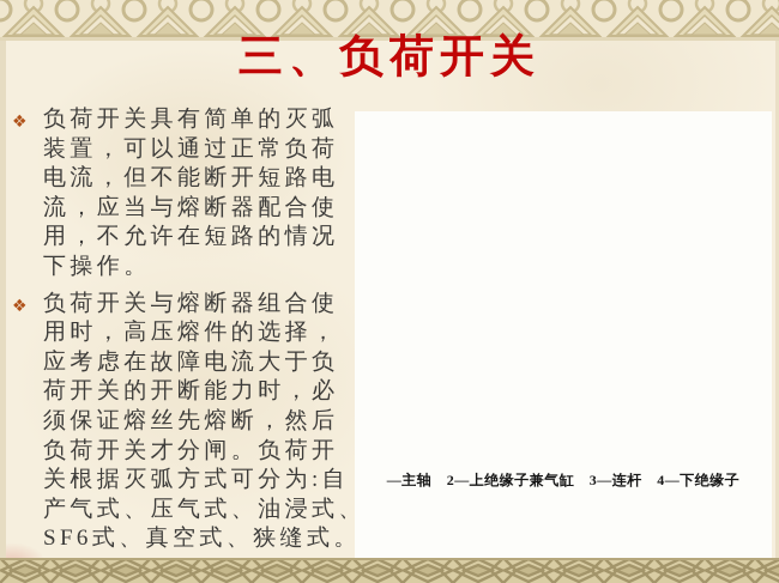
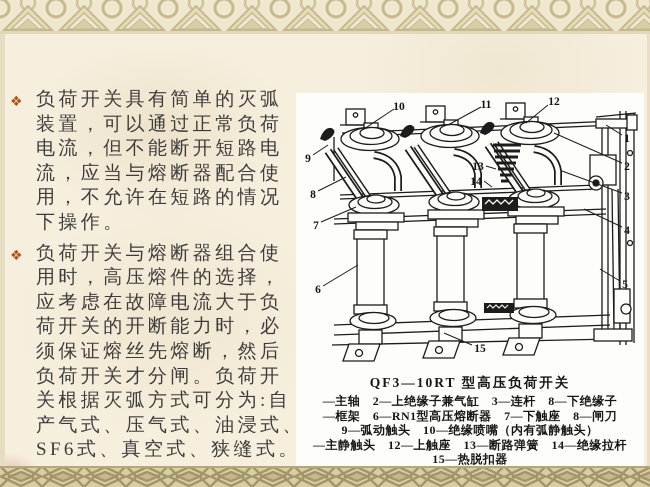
- 三、负荷开关
  ❖
  负荷开关具有简单的灭弧
  装置，可以通过正常负荷
  电流，但不能断开短路电
  流，应当与熔断器配合使
  用，不允许在短路的情况
  下操作。
  ❖
  负荷开关与熔断器组合使
  用时，高压熔件的选择，
  应考虑在故障电流大于负
  荷开关的开断能力时，必
  须保证熔丝先熔断，然后
  负荷开关才分闸。负荷开
  关根据灭弧方式可分为:自
  产气式、压气式、油浸式、
  SF6式、真空式、狭缝式。
+ 10
+ 11
+ 12
+ 1
+ 2
+ 3
+ 4
+ 5
+ 9
+ 8
+ 7
+ 6
+ 13
+ 14
+ 15
+ QF3—10RT 型高压负荷开关
- —主轴 2—上绝缘子兼气缸 3—连杆 4—下绝缘子
+ —主轴 2—上绝缘子兼气缸 3—连杆 8—下绝缘子
+ —框架 6—RN1型高压熔断器 7—下触座 8—闸刀
+ 9—弧动触头 10—绝缘喷嘴（内有弧静触头）
+ —主静触头 12—上触座 13—断路弹簧 14—绝缘拉杆
+ 15—热脱扣器
